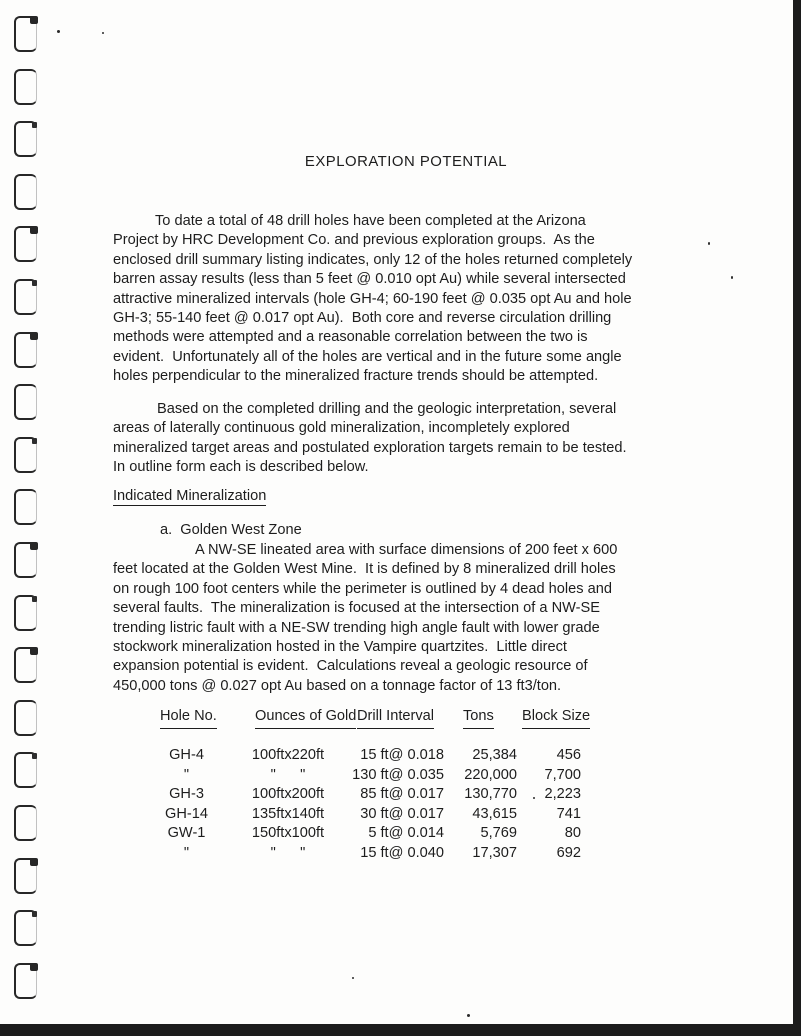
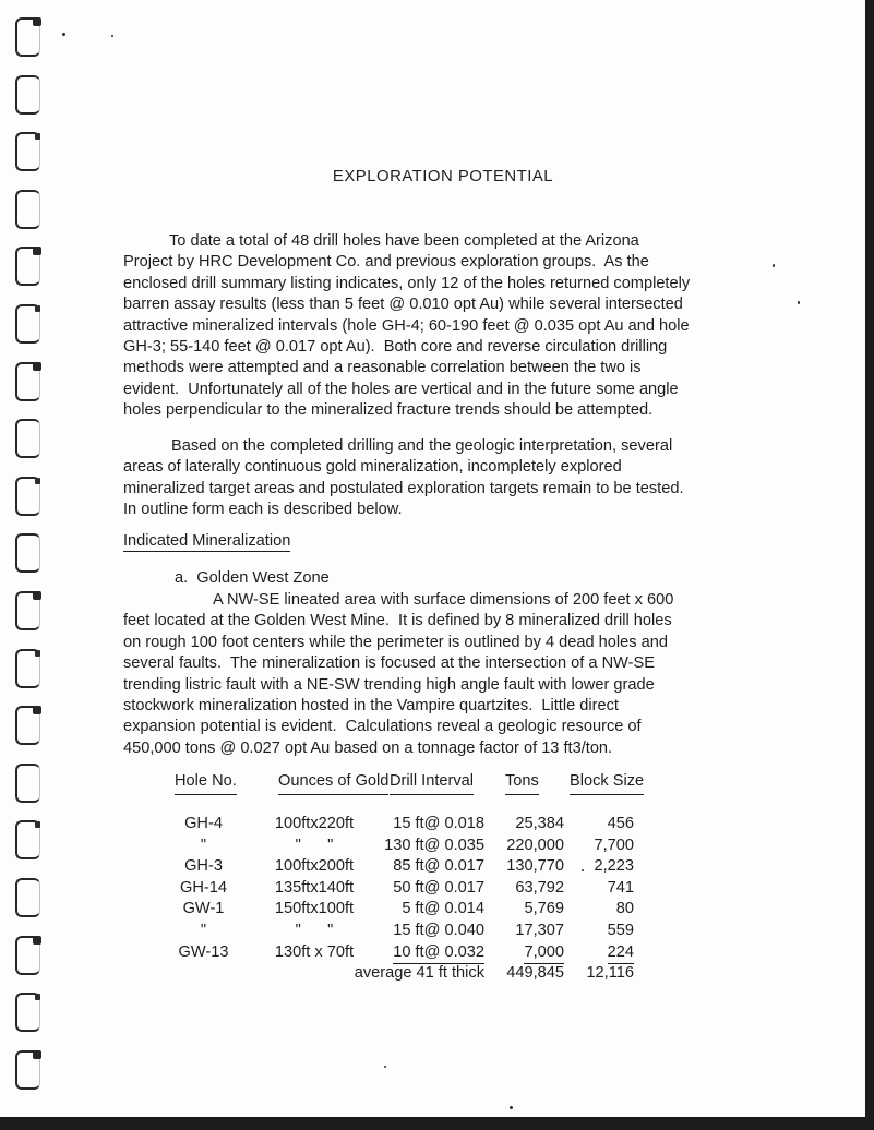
  EXPLORATION POTENTIAL
  To date a total of 48 drill holes have been completed at the Arizona
  Project by HRC Development Co. and previous exploration groups. As the
  enclosed drill summary listing indicates, only 12 of the holes returned completely
  barren assay results (less than 5 feet @ 0.010 opt Au) while several intersected
  attractive mineralized intervals (hole GH-4; 60-190 feet @ 0.035 opt Au and hole
  GH-3; 55-140 feet @ 0.017 opt Au). Both core and reverse circulation drilling
  methods were attempted and a reasonable correlation between the two is
  evident. Unfortunately all of the holes are vertical and in the future some angle
  holes perpendicular to the mineralized fracture trends should be attempted.
  Based on the completed drilling and the geologic interpretation, several
  areas of laterally continuous gold mineralization, incompletely explored
  mineralized target areas and postulated exploration targets remain to be tested.
  In outline form each is described below.
  Indicated Mineralization
  a. Golden West Zone
  A NW-SE lineated area with surface dimensions of 200 feet x 600
  feet located at the Golden West Mine. It is defined by 8 mineralized drill holes
  on rough 100 foot centers while the perimeter is outlined by 4 dead holes and
  several faults. The mineralization is focused at the intersection of a NW-SE
  trending listric fault with a NE-SW trending high angle fault with lower grade
  stockwork mineralization hosted in the Vampire quartzites. Little direct
  expansion potential is evident. Calculations reveal a geologic resource of
  450,000 tons @ 0.027 opt Au based on a tonnage factor of 13 ft3/ton.
  Hole No.
  Ounces of Gold
  Drill Interval
  Tons
  Block Size
  GH-4
  100ftx220ft
  15 ft@ 0.018
  25,384
  456
  "
  " "
  130 ft@ 0.035
  220,000
  7,700
  GH-3
  100ftx200ft
  85 ft@ 0.017
  130,770
  2,223
  GH-14
  135ftx140ft
- 30 ft@ 0.017
+ 50 ft@ 0.017
- 43,615
+ 63,792
  741
  GW-1
  150ftx100ft
  5 ft@ 0.014
  5,769
  80
  "
  " "
  15 ft@ 0.040
  17,307
- 692
+ 559
+ GW-13
+ 130ft x 70ft
+ 10 ft@ 0.032
+ 7,000
+ 224
+ average 41 ft thick
+ 449,845
+ 12,116
